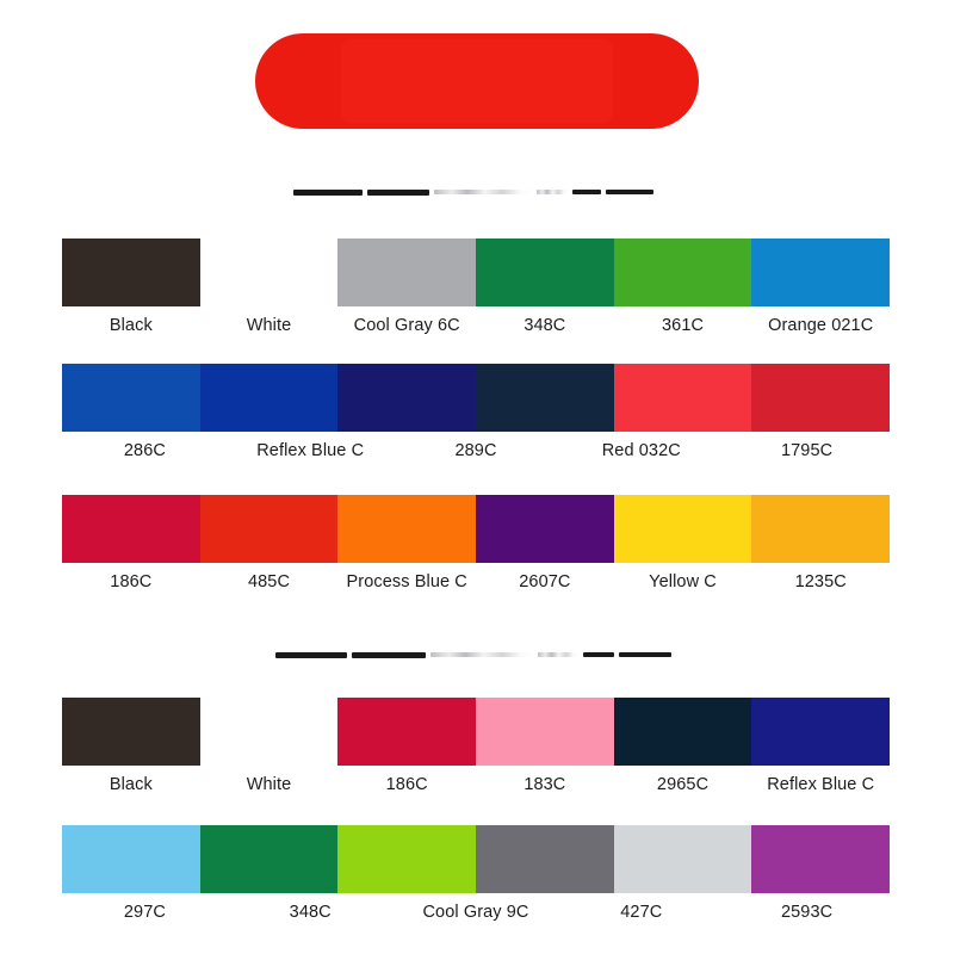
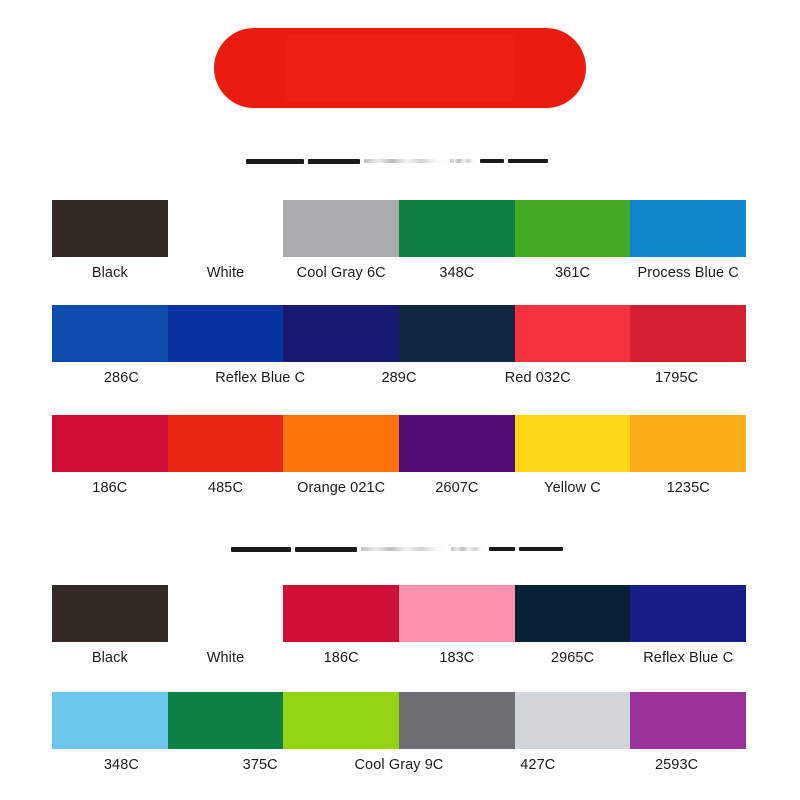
  Black
  White
  Cool Gray 6C
  348C
  361C
- Orange 021C
+ Process Blue C
  286C
  Reflex Blue C
  289C
  Red 032C
  1795C
  186C
  485C
- Process Blue C
+ Orange 021C
  2607C
  Yellow C
  1235C
  Black
  White
  186C
  183C
  2965C
  Reflex Blue C
- 297C
  348C
+ 375C
  Cool Gray 9C
  427C
  2593C
